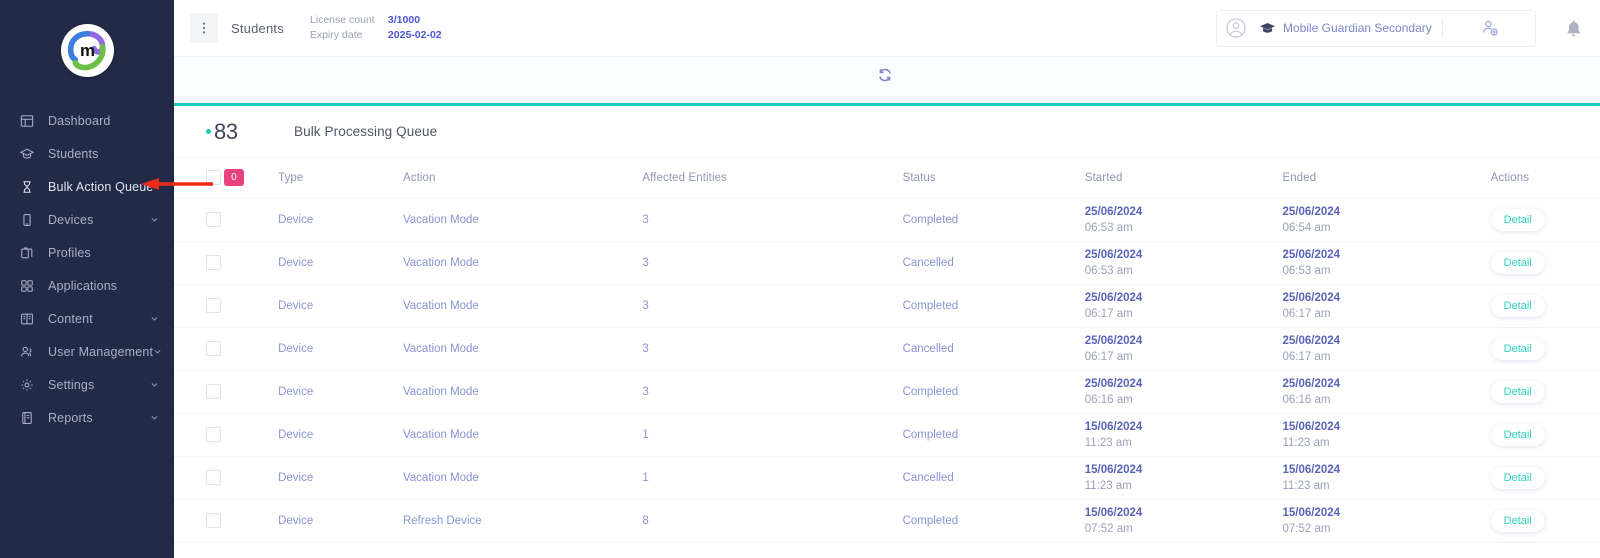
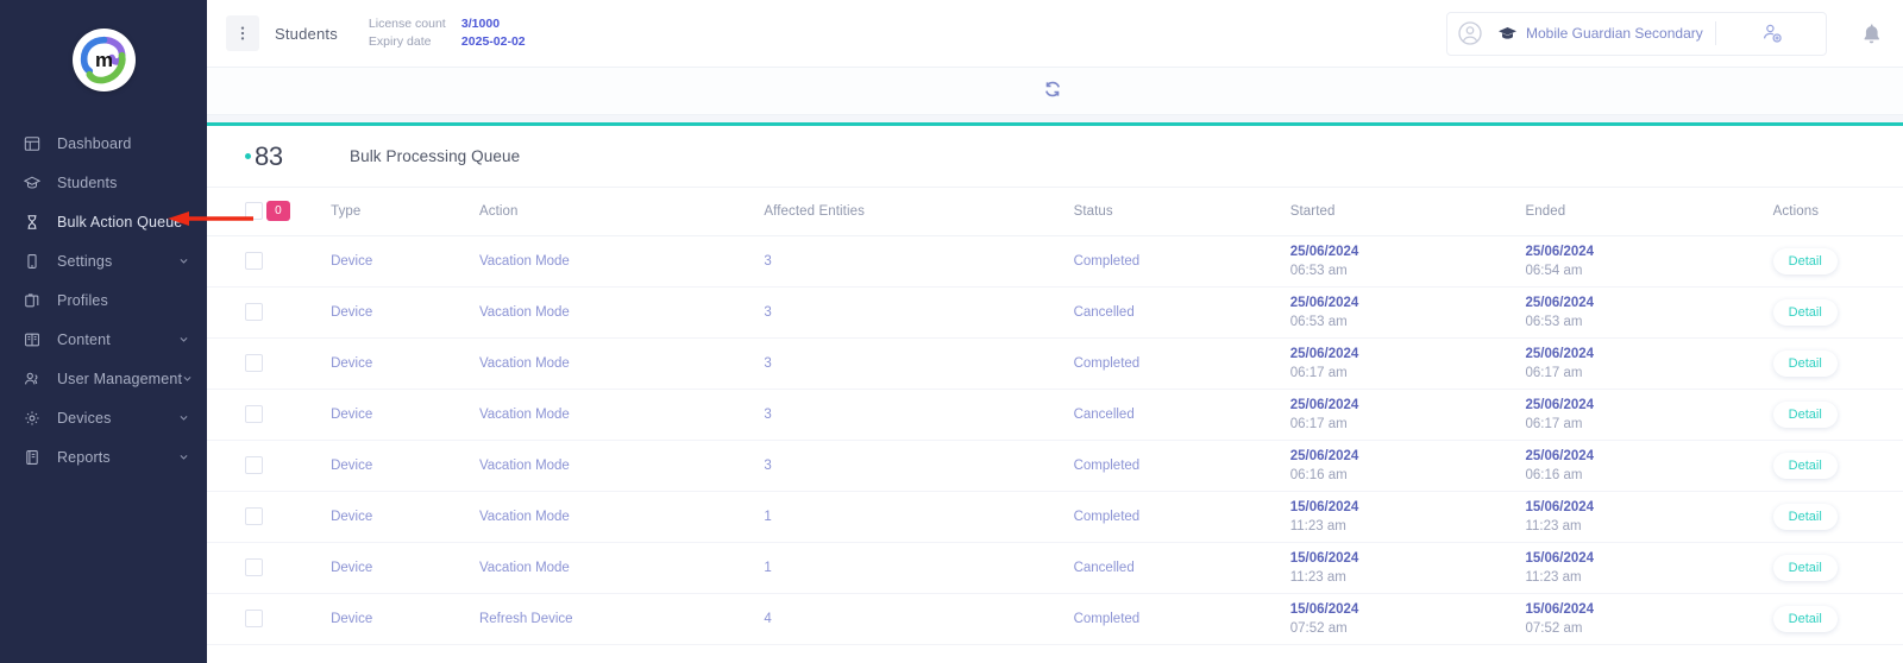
  m
  Dashboard
  Students
  Bulk Action Queu
- Devices
+ Settings
  Profiles
- Applications
  Content
  User Management
- Settings
+ Devices
  Reports
  Students
  License count
  3/1000
  Expiry date
  2025-02-02
  Mobile Guardian Secondary
  83
  Bulk Processing Queue
  	0	Type	Action	Affected Entities	Status	Started	Ended	Actions
  		Device	Vacation Mode	3	Completed	25/06/202406:53 am	25/06/202406:54 am	Detail
  		Device	Vacation Mode	3	Cancelled	25/06/202406:53 am	25/06/202406:53 am	Detail
  		Device	Vacation Mode	3	Completed	25/06/202406:17 am	25/06/202406:17 am	Detail
  		Device	Vacation Mode	3	Cancelled	25/06/202406:17 am	25/06/202406:17 am	Detail
  		Device	Vacation Mode	3	Completed	25/06/202406:16 am	25/06/202406:16 am	Detail
  		Device	Vacation Mode	1	Completed	15/06/202411:23 am	15/06/202411:23 am	Detail
  		Device	Vacation Mode	1	Cancelled	15/06/202411:23 am	15/06/202411:23 am	Detail
- 		Device	Refresh Device	8	Completed	15/06/202407:52 am	15/06/202407:52 am	Detail
+ 		Device	Refresh Device	4	Completed	15/06/202407:52 am	15/06/202407:52 am	Detail
